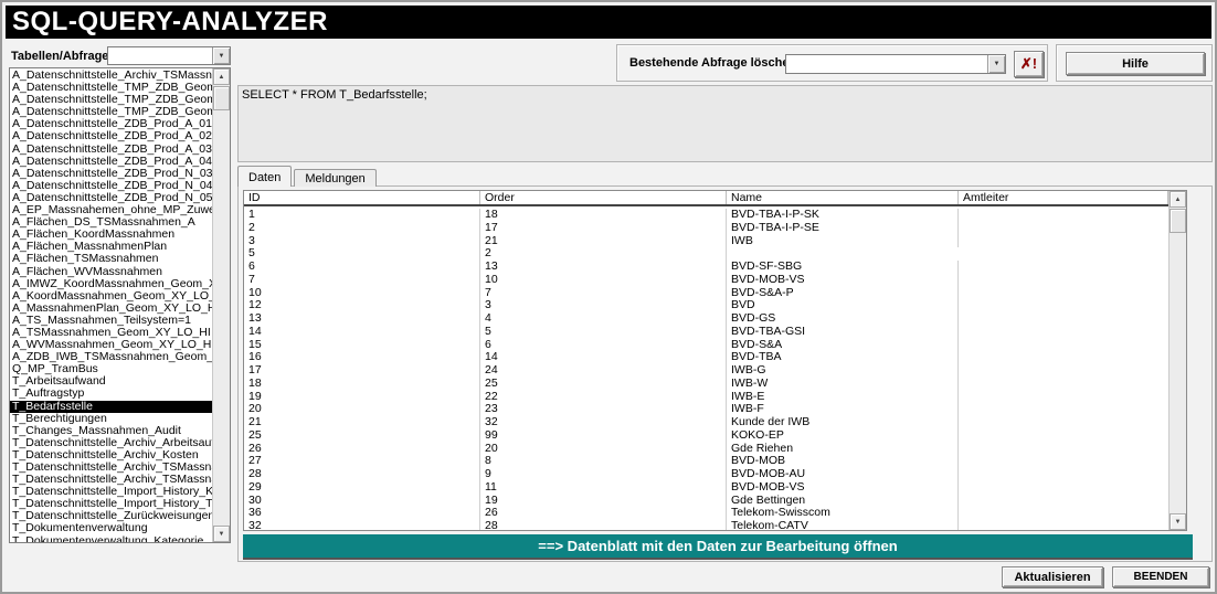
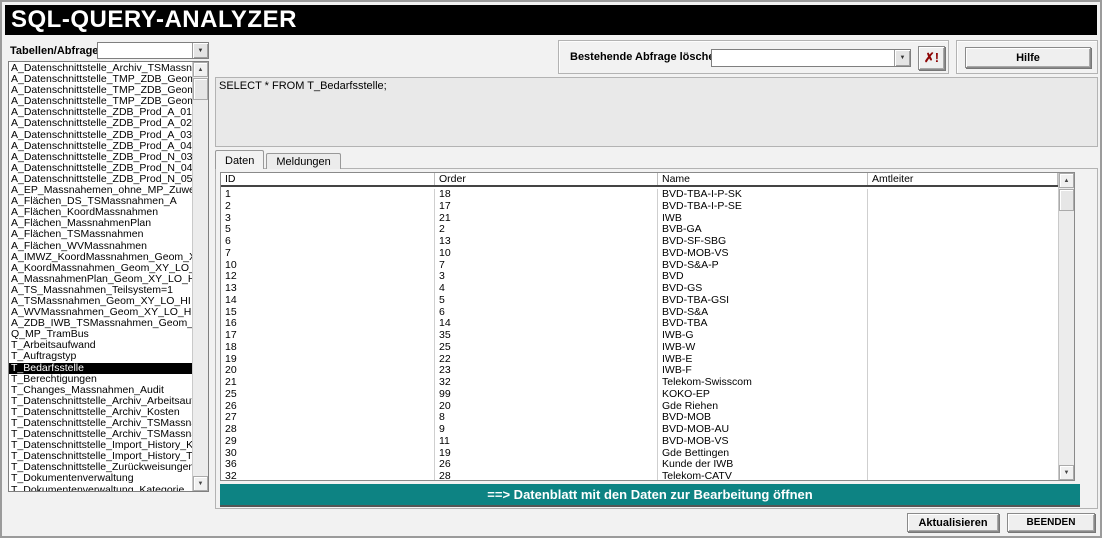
  SQL-QUERY-ANALYZER
  Tabellen/Abfrage
  A_Datenschnittstelle_Archiv_TSMassn
  A_Datenschnittstelle_TMP_ZDB_Geo
  A_Datenschnittstelle_TMP_ZDB_Geo
  A_Datenschnittstelle_TMP_ZDB_Geo
  A_Datenschnittstelle_ZDB_Prod_A_01
  A_Datenschnittstelle_ZDB_Prod_A_02
  A_Datenschnittstelle_ZDB_Prod_A_03
  A_Datenschnittstelle_ZDB_Prod_A_04
  A_Datenschnittstelle_ZDB_Prod_N_03
  A_Datenschnittstelle_ZDB_Prod_N_04
  A_Datenschnittstelle_ZDB_Prod_N_05
  A_EP_Massnahemen_ohne_MP_Zuw
  A_Flächen_DS_TSMassnahmen_A
  A_Flächen_KoordMassnahmen
  A_Flächen_MassnahmenPlan
  A_Flächen_TSMassnahmen
  A_Flächen_WVMassnahmen
  A_IMWZ_KoordMassnahmen_Geom_
  A_KoordMassnahmen_Geom_XY_LO
  A_MassnahmenPlan_Geom_XY_LO_
  A_TS_Massnahmen_Teilsystem=1
  A_TSMassnahmen_Geom_XY_LO_HI
  A_WVMassnahmen_Geom_XY_LO_H
  A_ZDB_IWB_TSMassnahmen_Geom_
  Q_MP_TramBus
  T_Arbeitsaufwand
  T_Auftragstyp
  T_Bedarfsstelle
  T_Berechtigungen
  T_Changes_Massnahmen_Audit
  T_Datenschnittstelle_Archiv_Arbeitsau
  T_Datenschnittstelle_Archiv_Kosten
  T_Datenschnittstelle_Archiv_TSMassn
  T_Datenschnittstelle_Archiv_TSMassn
  T_Datenschnittstelle_Import_History_K
  T_Datenschnittstelle_Import_History_T
  T_Datenschnittstelle_Zurückweisunge
  T_Dokumentenverwaltung
  T_Dokumentenverwaltung_Kategorie
  Bestehende Abfrage lösch
  ✗!
  Hilfe
  SELECT * FROM T_Bedarfsstelle;
  Daten
  Meldungen
  ID
  Order
  Name
  Amtleiter
  1
  18
  BVD-TBA-I-P-SK
  2
  17
  BVD-TBA-I-P-SE
  3
  21
  IWB
  5
  2
+ BVB-GA
  6
  13
  BVD-SF-SBG
  7
  10
  BVD-MOB-VS
  10
  7
  BVD-S&A-P
  12
  3
  BVD
  13
  4
  BVD-GS
  14
  5
  BVD-TBA-GSI
  15
  6
  BVD-S&A
  16
  14
  BVD-TBA
  17
- 24
+ 35
  IWB-G
  18
  25
  IWB-W
  19
  22
  IWB-E
  20
  23
  IWB-F
  21
  32
- Kunde der IWB
+ Telekom-Swisscom
  25
  99
  KOKO-EP
  26
  20
  Gde Riehen
  27
  8
  BVD-MOB
  28
  9
  BVD-MOB-AU
  29
  11
  BVD-MOB-VS
  30
  19
  Gde Bettingen
  36
  26
- Telekom-Swisscom
+ Kunde der IWB
  32
  28
  Telekom-CATV
  ==> Datenblatt mit den Daten zur Bearbeitung öffnen
  Aktualisieren
  BEENDEN
